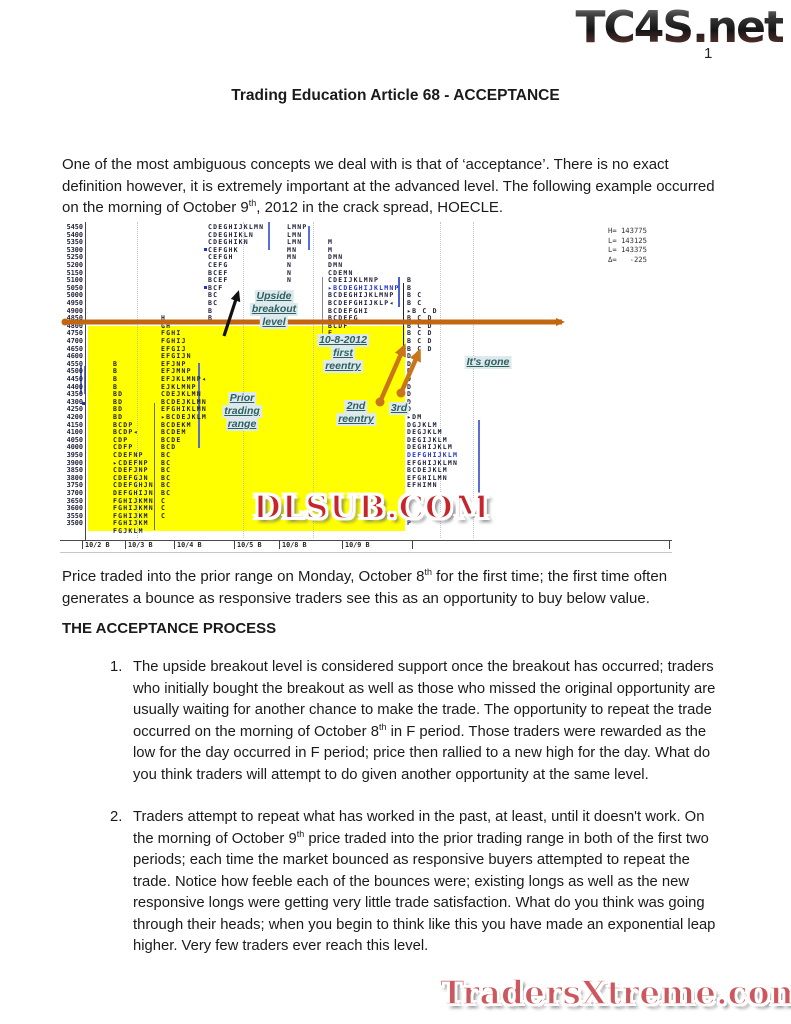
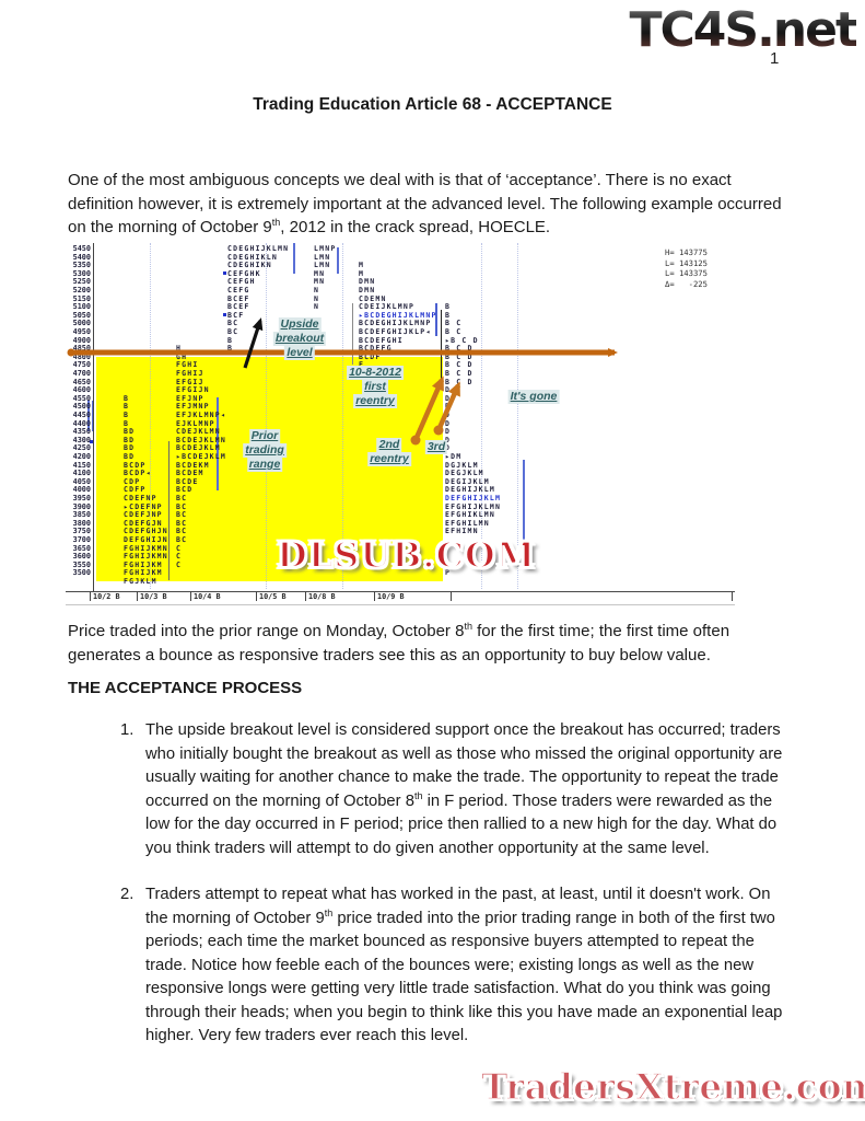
  TC4S.net
  1
  Trading Education Article 68 - ACCEPTANCE
  One of the most ambiguous concepts we deal with is that of ‘acceptance’. There is no exact definition however, it is extremely important at the advanced level. The following example occurred on the morning of October 9th, 2012 in the crack spread, HOECLE.
  DLSUB.COM
  5450
  5400
  5350
  5300
  5200
  5150
  5100
  5050
  5000
  4950
  4900
  4850
  4800
  4750
  4700
  4650
  4600
  4550
  4500
  4450
  4400
  4350
  4300
  4250
  4200
  4150
  4100
  4050
  4000
  3950
  3900
  3850
  3800
  3750
  3700
  3650
  3600
  3500
  B
  B
  B
  B
  BD
  BD
  BD
  BD
  BCDP
  BCDP◂
  CDP
  CDFP
  CDEFNP
  ▸CDEFNP
  CDEFJNP
  CDEFGJN
  CDEFGHJN
  DEFGHIJN
  FGHIJKMN
  FGHIJKMN
  FGHIJKM
  FGJKLM
  H
  GH
  FGHI
  FGHIJ
  EFGIJ
  EFGIJN
  EFJNP
  EFJMNP
  EFJKLMNP◂
  EJKLMNP
  CDEJKLMN
  BCDEJKLMN
- EFGHIKLMN
+ BCDEJKLM
  ▸BCDEJKLM
  BCDEKM
  BCDEM
  BCDE
  BCD
  BC
  BC
  BC
  BC
  BC
  BC
  C
  C
  CDEGHIJKLMN
  CDEGHIKLN
  CDEGHIKN
  CEFGHK
  CEFG
  BCEF
  BCEF
  BCF
  BC
  BC
  B
  B
  LMNP
  LMN
  LMN
  MN
  N
  N
  N
  M
  M
  DMN
  CDEMN
  CDEIJKLMNP
  ▸BCDEGHIJKLMNP
  BCDEGHIJKLMNP
  BCDEFGHIJKLP◂
  BCDEFGHI
  BCDEFG
  BCDF
  B
  B
  B C
  B C
  ▸B C D
  B C D
  B C D
  B C D
  B C D
  B C D
  D
  D
  D
  D
  D
  D
  ▸DM
  DGJKLM
  DEGJKLM
  DEGIJKLM
  DEGHIJKLM
  DEFGHIJKLM
  EFGHIJKLMN
- BCDEJKLM
+ EFGHIKLMN
  EFGHILMN
  EFHIMN
  P
  H= 143775
  L= 143125
  L= 143375
  Δ= -225
  10/2 B
  10/3 B
  10/4 B
  10/5 B
  10/8 B
  10/9 B
  Upside
  breakout
  level
  10-8-2012
  first
  reentry
  2nd
  reentry
  3rd
  It's gone
  Prior
  trading
  range
  Price traded into the prior range on Monday, October 8th for the first time; the first time often generates a bounce as responsive traders see this as an opportunity to buy below value.
  THE ACCEPTANCE PROCESS
  1.
  The upside breakout level is considered support once the breakout has occurred; traders who initially bought the breakout as well as those who missed the original opportunity are usually waiting for another chance to make the trade. The opportunity to repeat the trade occurred on the morning of October 8th in F period. Those traders were rewarded as the low for the day occurred in F period; price then rallied to a new high for the day. What do you think traders will attempt to do given another opportunity at the same level.
  2.
  Traders attempt to repeat what has worked in the past, at least, until it doesn't work. On the morning of October 9th price traded into the prior trading range in both of the first two periods; each time the market bounced as responsive buyers attempted to repeat the trade. Notice how feeble each of the bounces were; existing longs as well as the new responsive longs were getting very little trade satisfaction. What do you think was going through their heads; when you begin to think like this you have made an exponential leap higher. Very few traders ever reach this level.
  TradersXtreme.com
